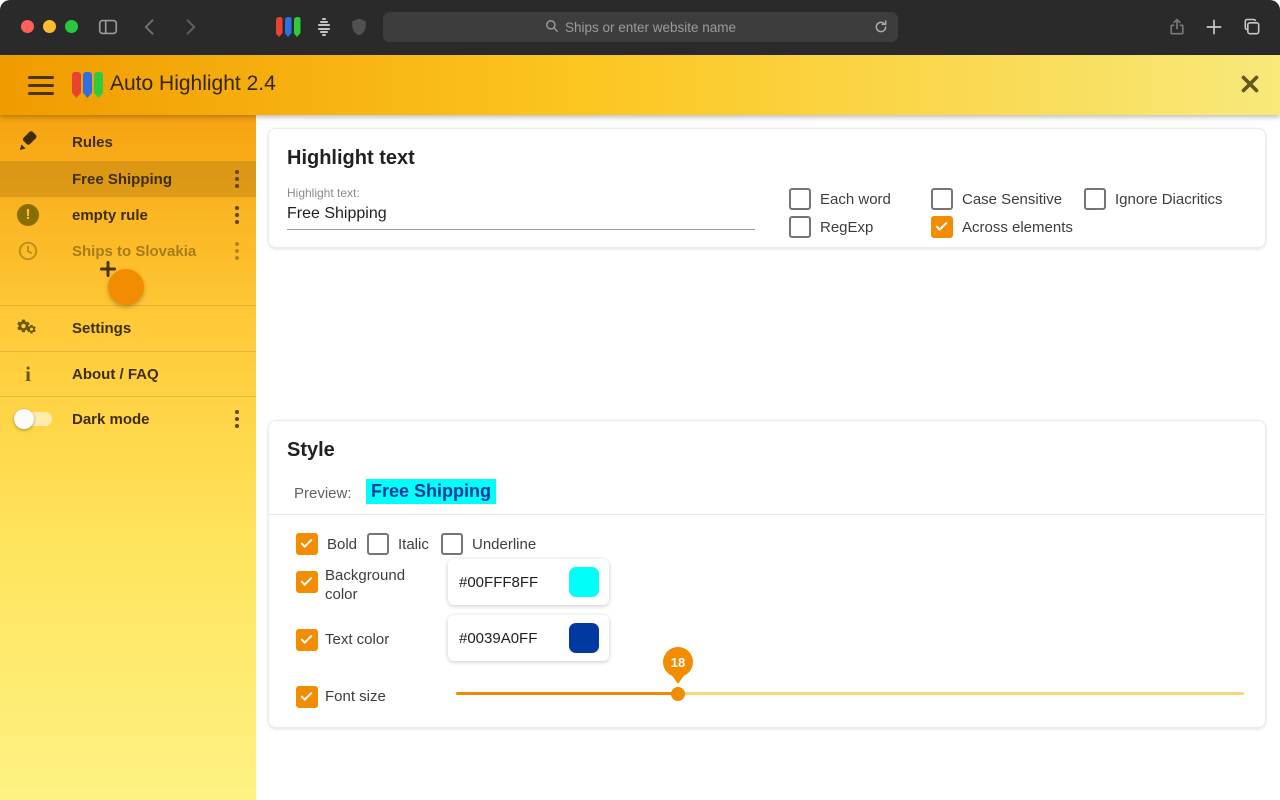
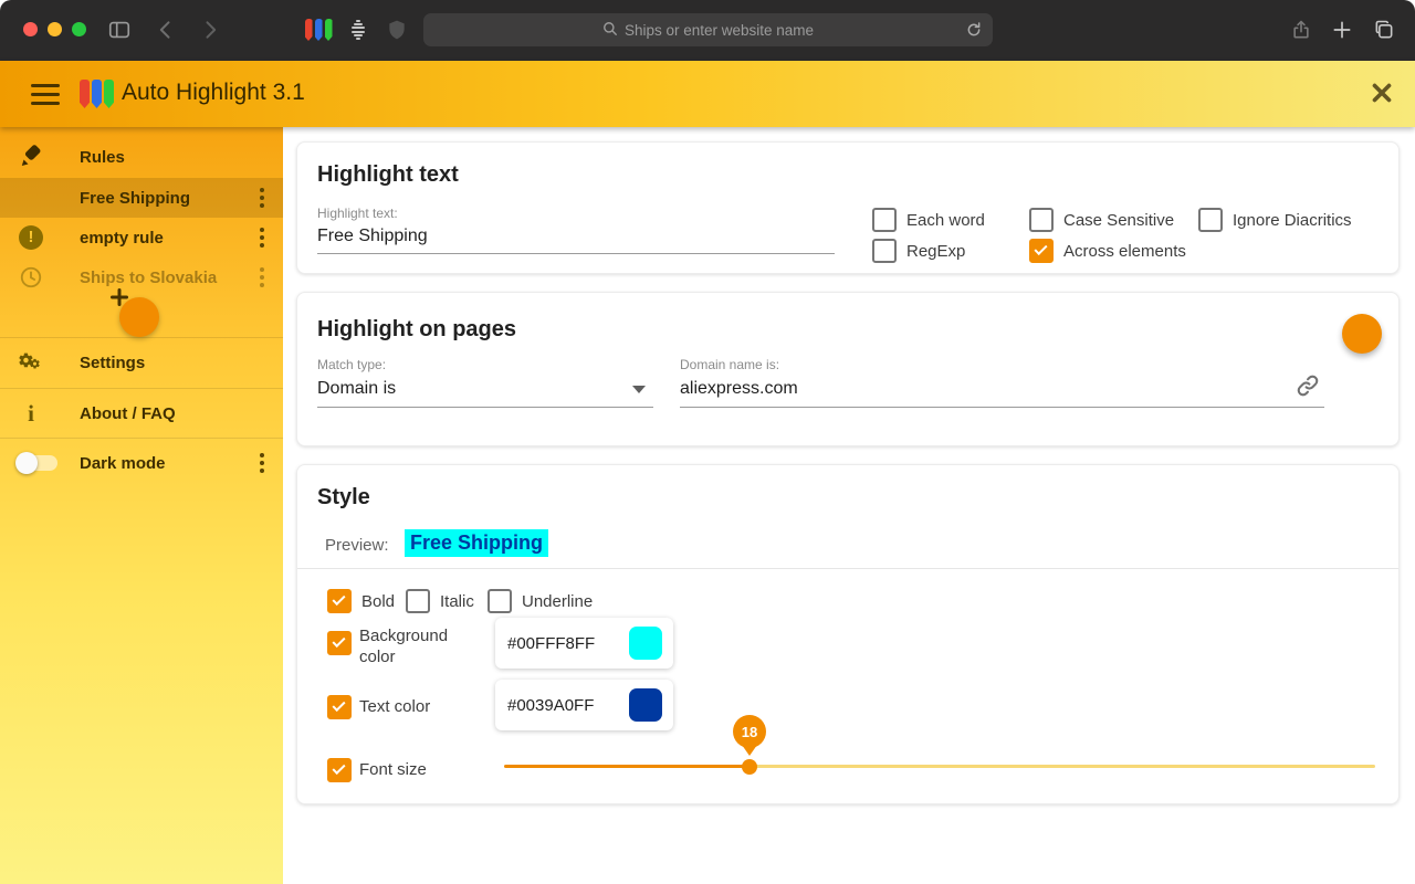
  Ships or enter website name
- Auto Highlight 2.4
+ Auto Highlight 3.1
  Rules
  Free Shipping
  !
  empty rule
  Ships to Slovakia
  Settings
  i
  About / FAQ
  Dark mode
  Highlight text
  Highlight text:
  Free Shipping
  Each word
  Case Sensitive
  Ignore Diacritics
  RegExp
  Across elements
+ Highlight on pages
+ Match type:
+ Domain is
+ Domain name is:
+ aliexpress.com
  Style
  Preview:
  Free Shipping
  Bold
  Italic
  Underline
  Background color
  #00FFF8FF
  Text color
  #0039A0FF
  Font size
  18
